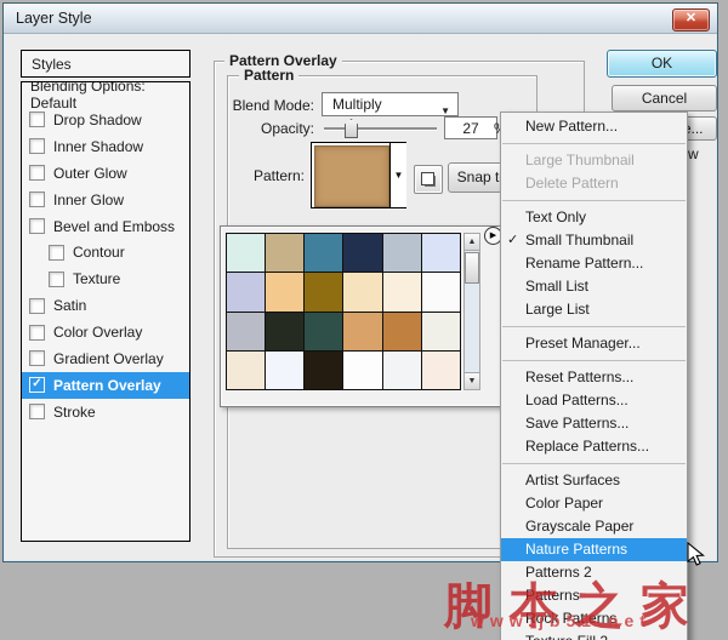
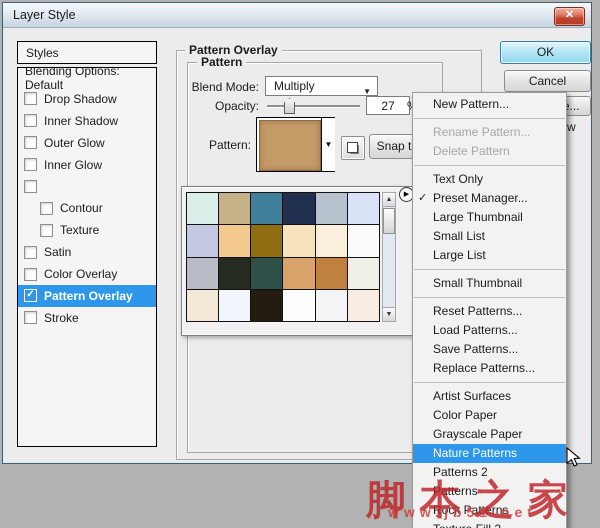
  Layer Style
  ✕
  Styles
  Blending Options: Default
  Drop Shadow
  Inner Shadow
  Outer Glow
  Inner Glow
- Bevel and Emboss
  Contour
  Texture
  Satin
  Color Overlay
- Gradient Overlay
  ✓
  Pattern Overlay
  Stroke
  Pattern Overlay
  Pattern
  Blend Mode:
  Multiply
  ▼
  Opacity:
  27
  Pattern:
  ▼
  OK
  Cancel
  New Pattern...
- Large Thumbnail
+ Rename Pattern...
  Delete Pattern
  Text Only
  ✓
- Small Thumbnail
+ Preset Manager...
- Rename Pattern...
+ Large Thumbnail
  Small List
  Large List
- Preset Manager...
+ Small Thumbnail
  Reset Patterns...
  Load Patterns...
  Save Patterns...
  Replace Patterns...
  Artist Surfaces
  Color Paper
  Grayscale Paper
  Nature Patterns
  Patterns 2
  Patterns
  Rock Patterns
  脚本之家
  www.jb51.net
